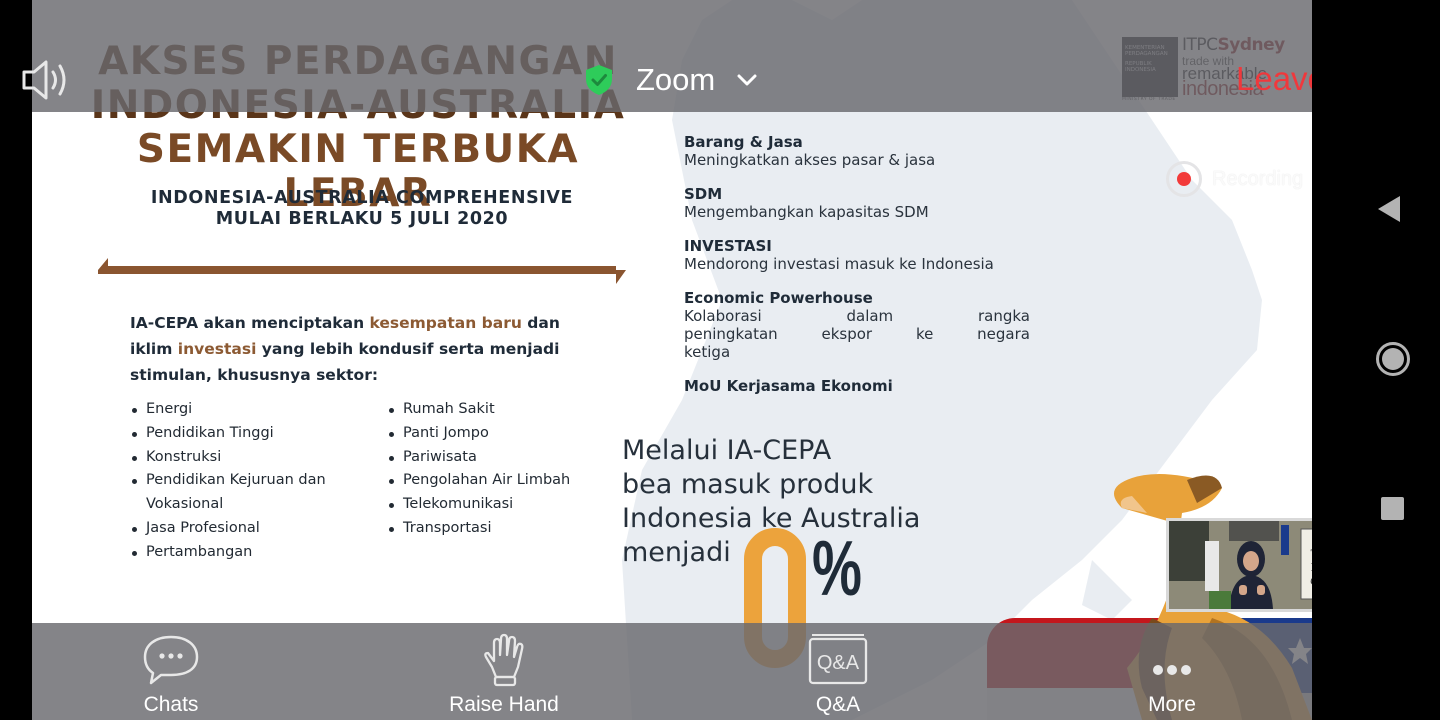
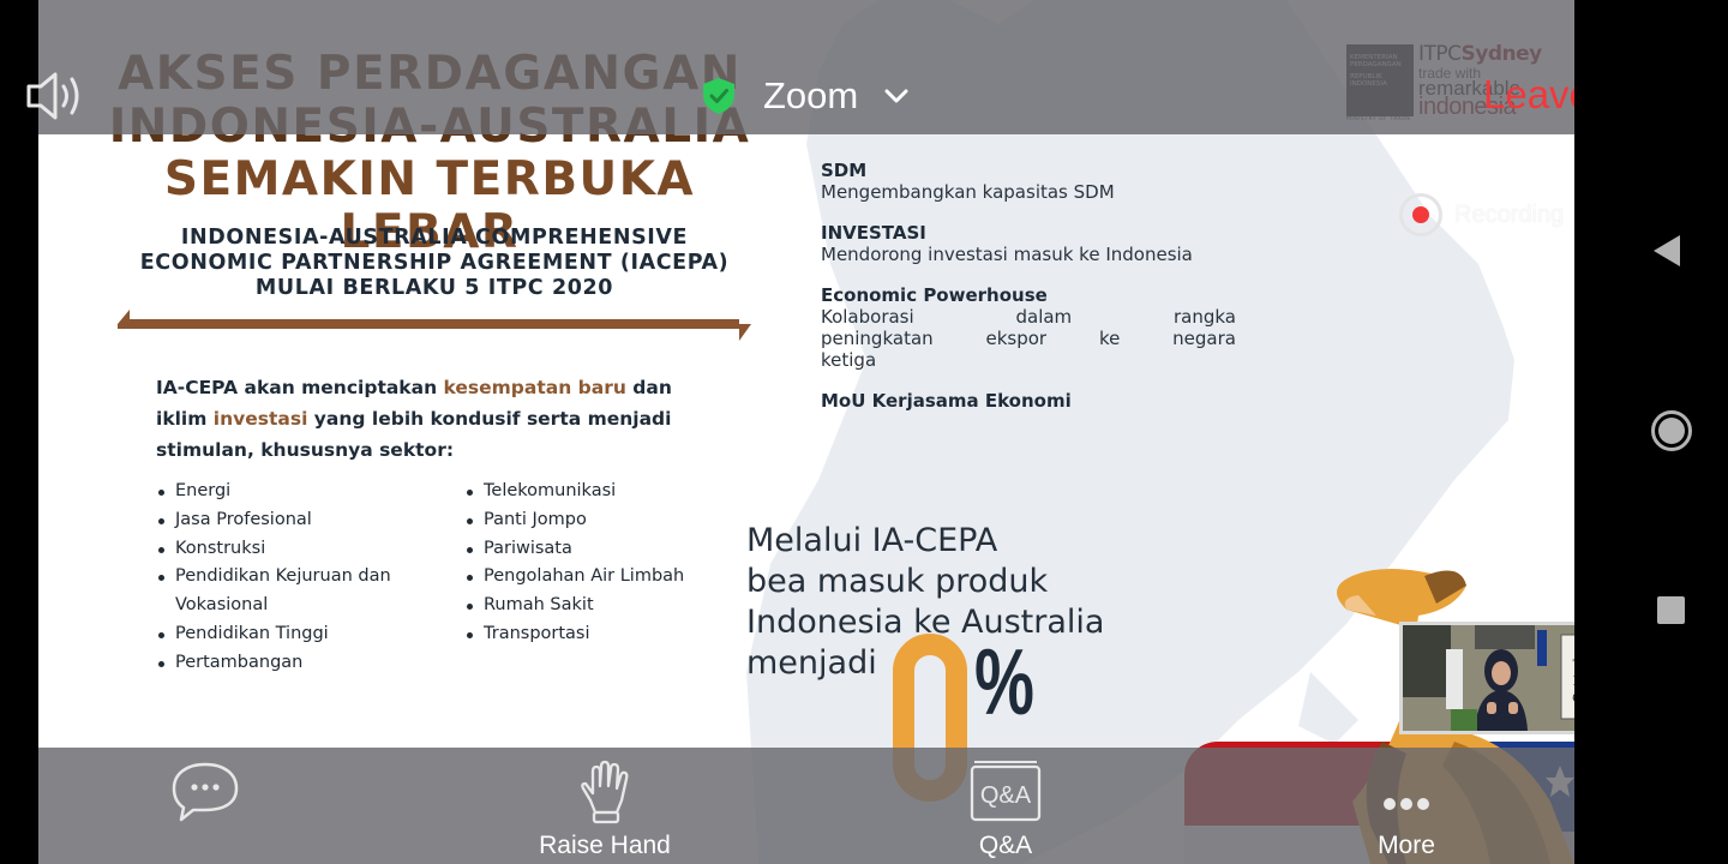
  AKSES PERDAGANGAN
  INDONESIA-AUSTRALIA
  SEMAKIN TERBUKA LEBAR
  INDONESIA-AUSTRALIA COMPREHENSIVE
+ ECONOMIC PARTNERSHIP AGREEMENT (IACEPA)
- MULAI BERLAKU 5 JULI 2020
+ MULAI BERLAKU 5 ITPC 2020
  IA-CEPA akan menciptakan kesempatan baru dan iklim investasi yang lebih kondusif serta menjadi stimulan, khususnya sektor:
  Energi
- Pendidikan Tinggi
+ Jasa Profesional
  Konstruksi
  Pendidikan Kejuruan dan Vokasional
- Jasa Profesional
+ Pendidikan Tinggi
  Pertambangan
- Rumah Sakit
+ Telekomunikasi
  Panti Jompo
  Pariwisata
  Pengolahan Air Limbah
- Telekomunikasi
+ Rumah Sakit
  Transportasi
- Barang & Jasa
- Meningkatkan akses pasar & jasa
  SDM
  Mengembangkan kapasitas SDM
  INVESTASI
  Mendorong investasi masuk ke Indonesia
  Economic Powerhouse
  Kolaborasi dalam rangka peningkatan ekspor ke negara ketiga
  MoU Kerjasama Ekonomi
  Melalui IA-CEPA
  bea masuk produk
  Indonesia ke Australia
  menjadi
  %
  ITPCSydney
  trade with
  remarkable
  indonesia
  Zoom
  Leav
- Chats
  Raise Hand
  Q&A
  Q&A
  More
